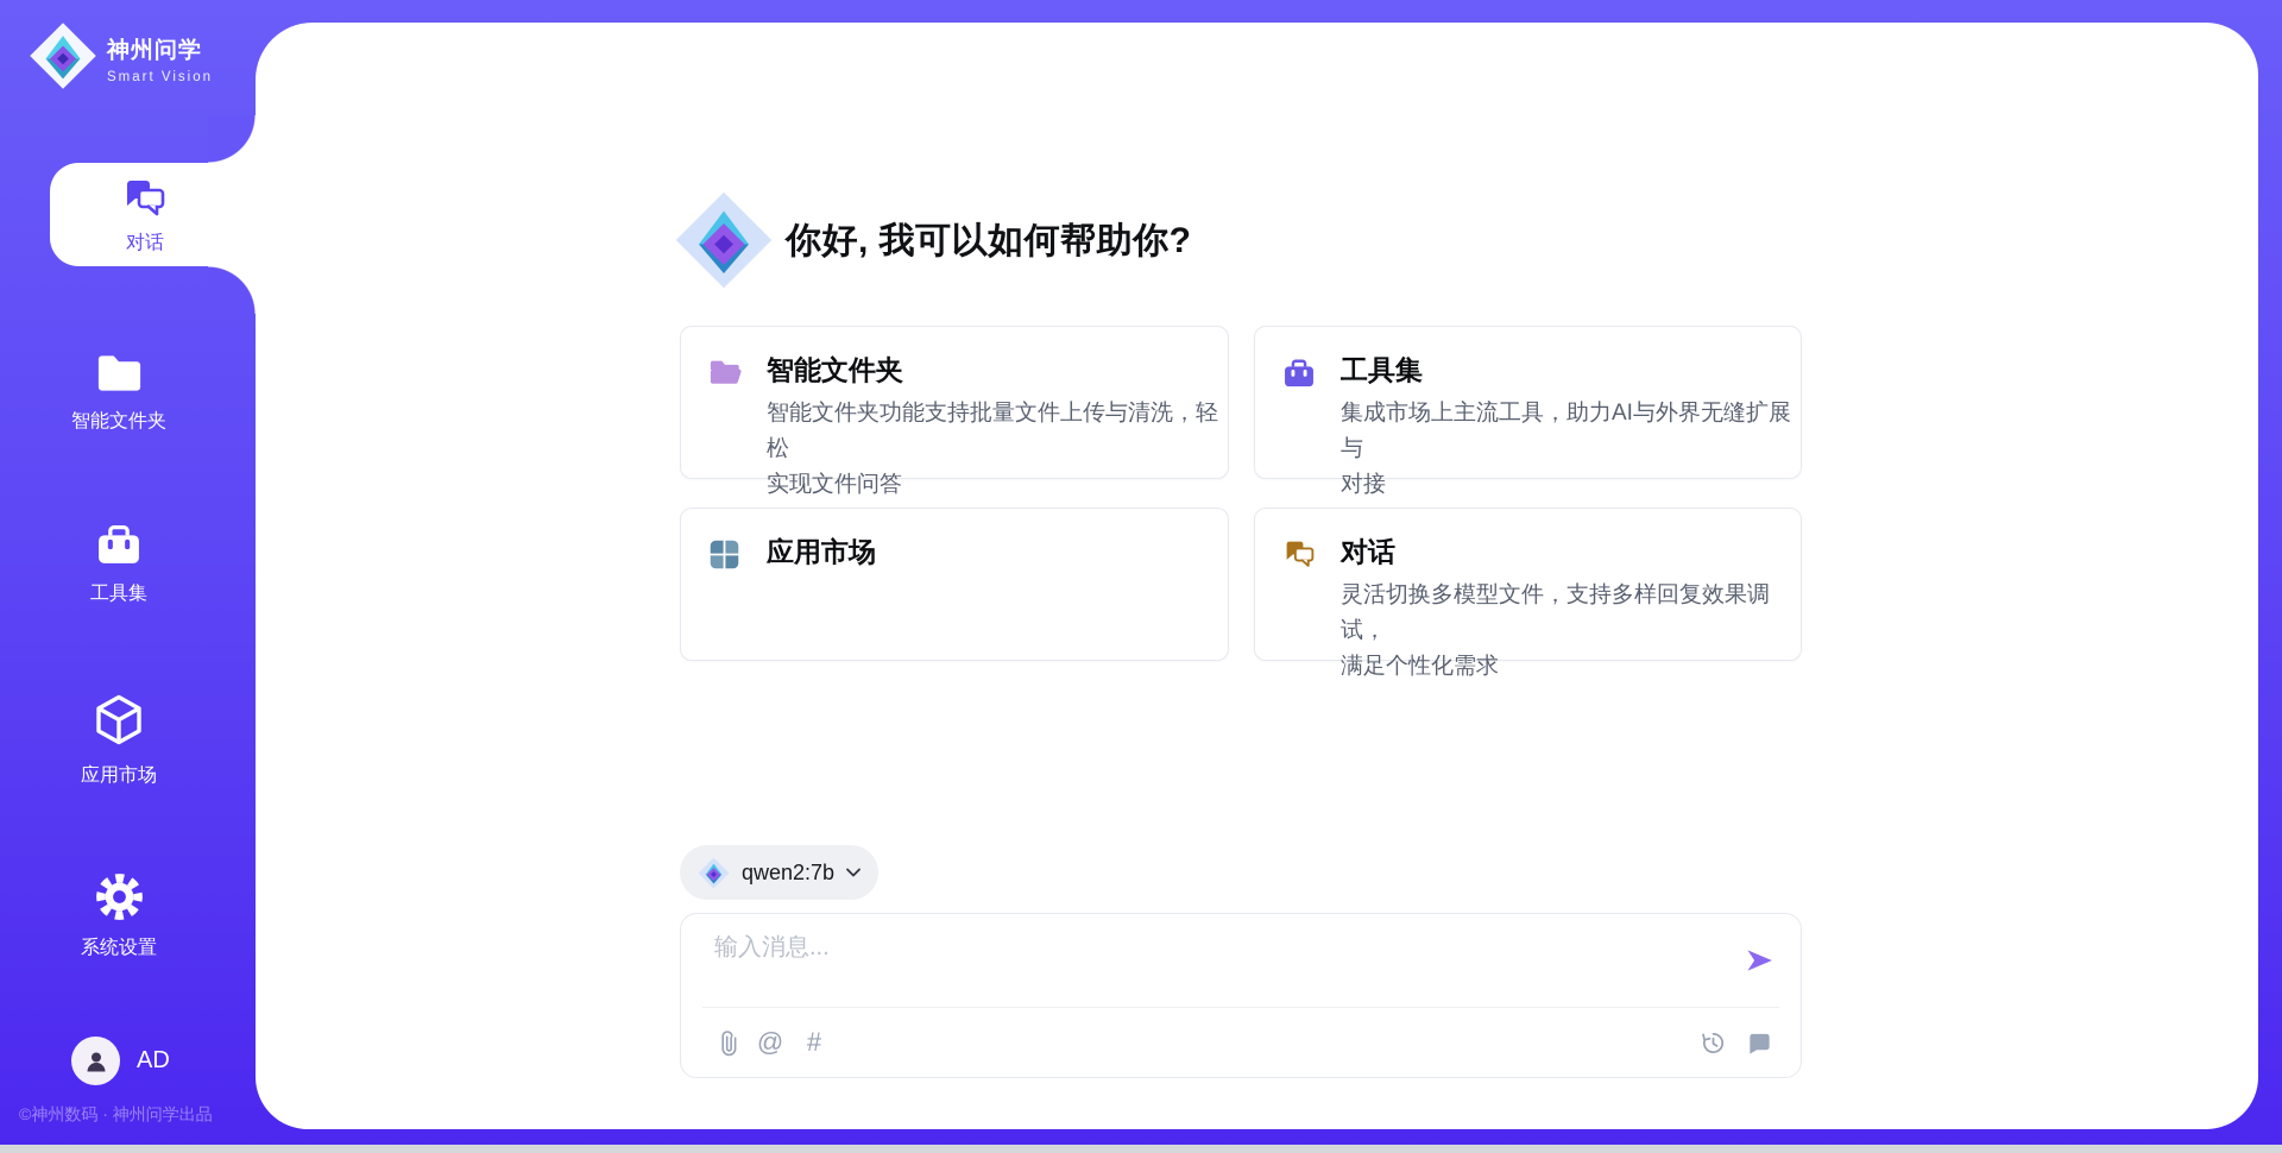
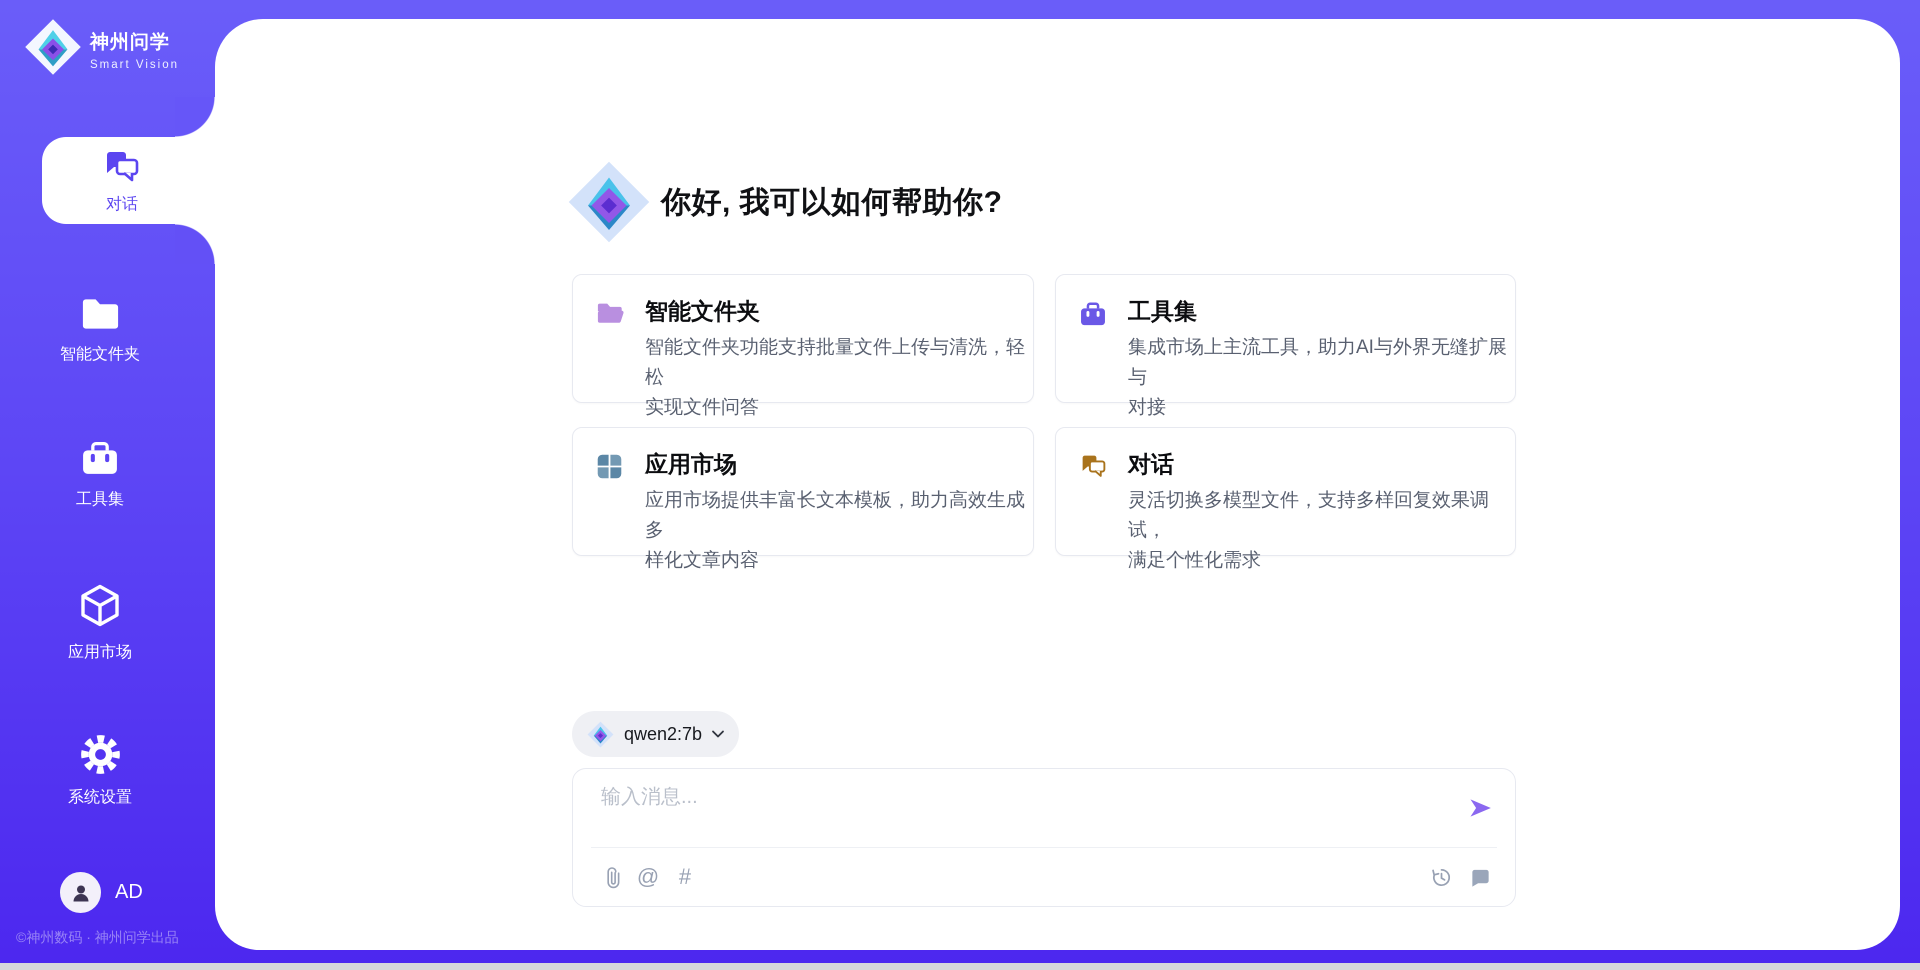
  神州问学
  Smart Vision
  对话
  智能文件夹
  工具集
  应用市场
  系统设置
  AD
  ©神州数码 · 神州问学出品
  你好, 我可以如何帮助你?
  智能文件夹
  智能文件夹功能支持批量文件上传与清洗，轻松
  实现文件问答
  工具集
  集成市场上主流工具，助力AI与外界无缝扩展与
  对接
  应用市场
+ 应用市场提供丰富长文本模板，助力高效生成多
+ 样化文章内容
  对话
  灵活切换多模型文件，支持多样回复效果调试，
  满足个性化需求
  qwen2:7b
  输入消息...
  @
  #
